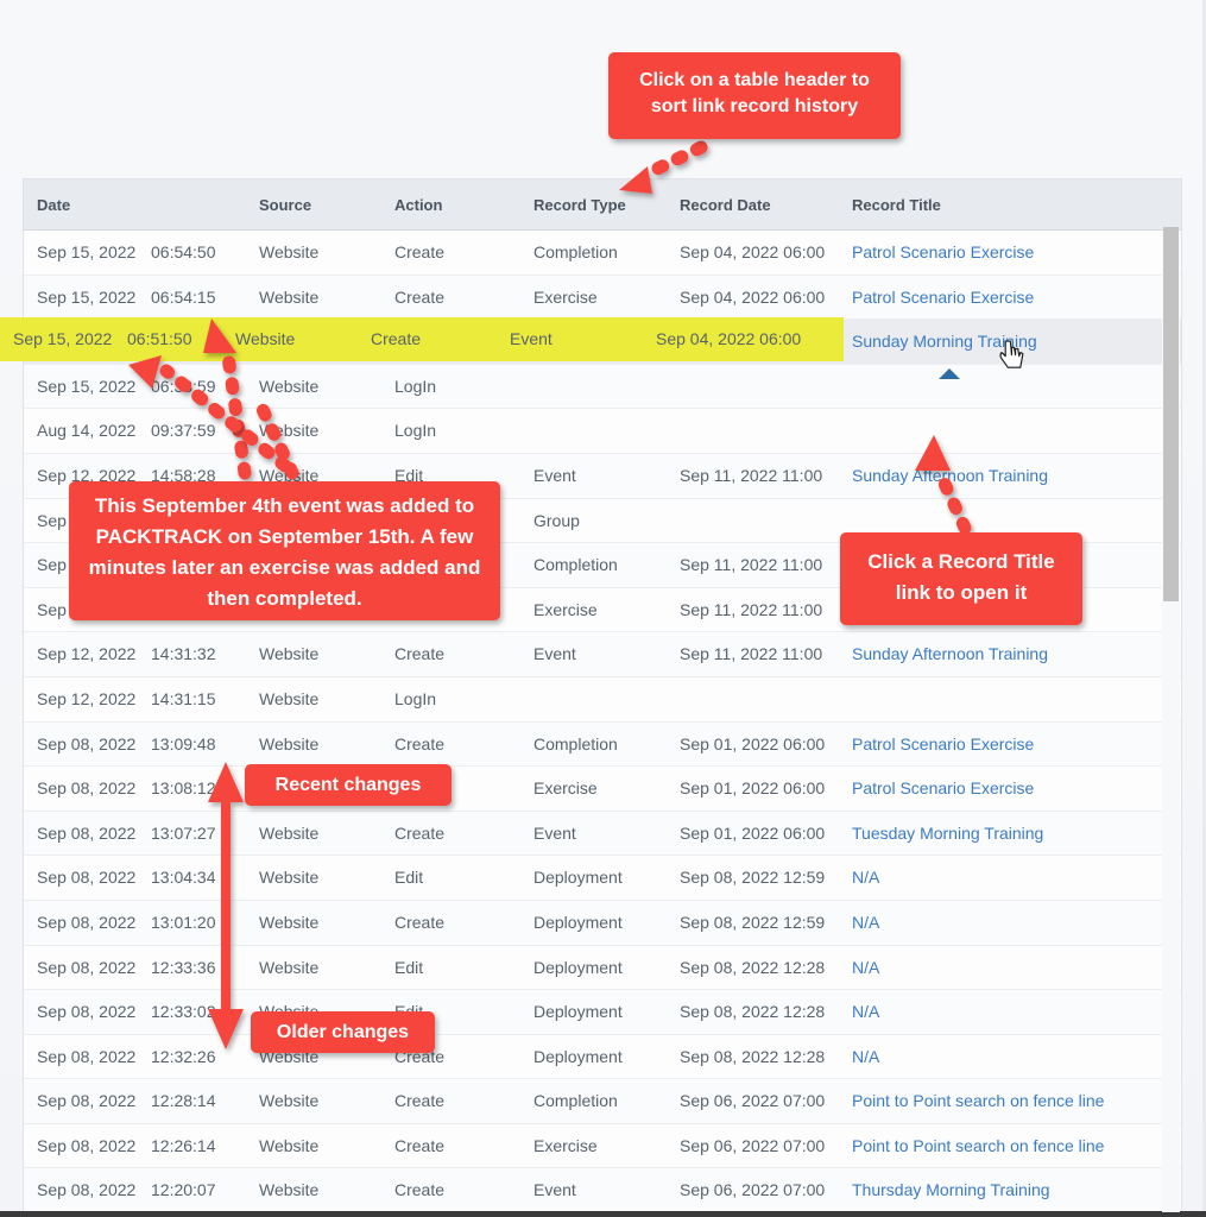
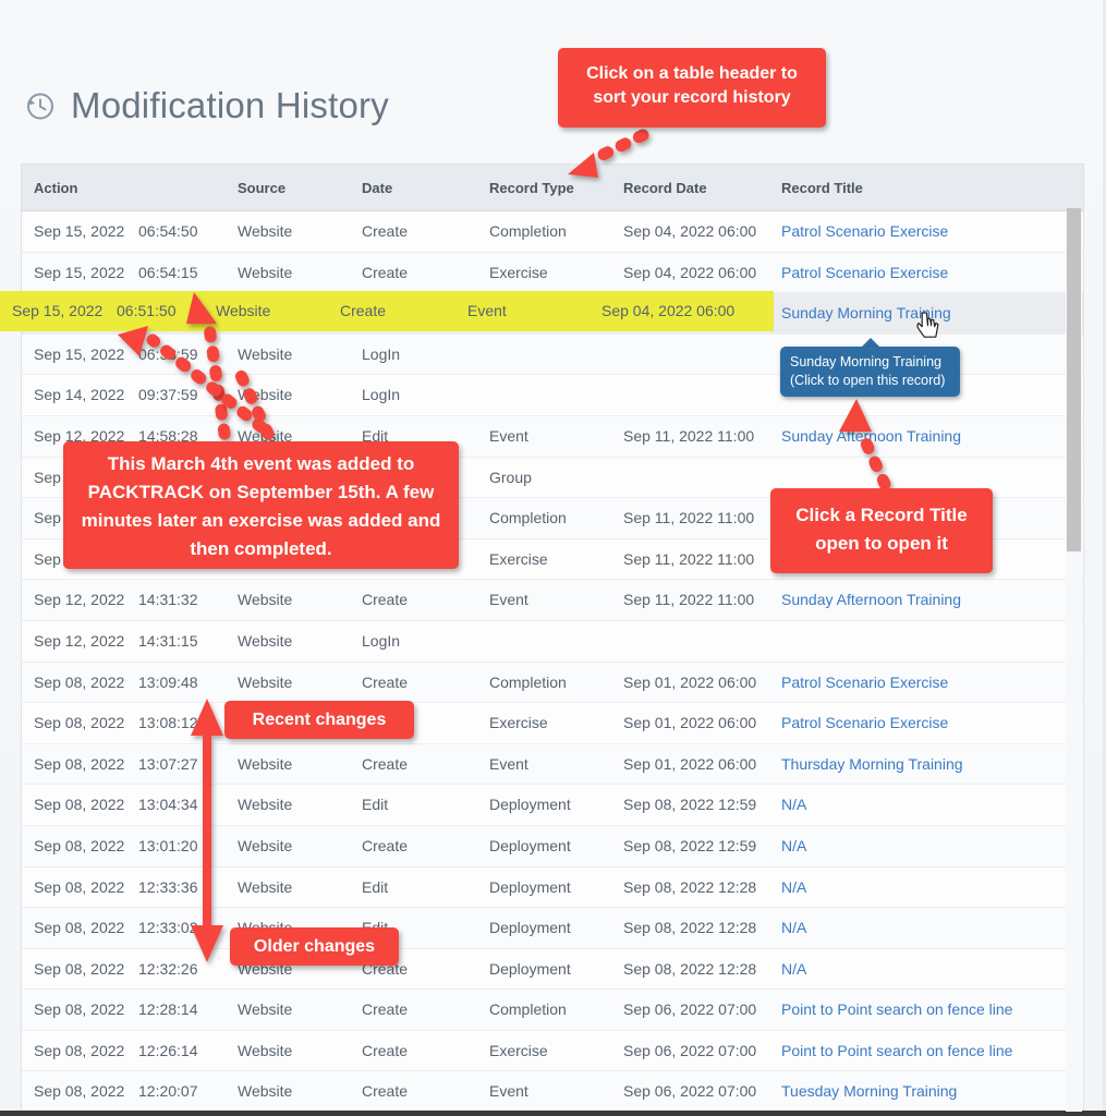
+ Modification History
- Date
+ Action
  Source
- Action
+ Date
  Record Type
  Record Date
  Record Title
  Sep 15, 2022
  06:54:50
  Website
  Create
  Completion
  Sep 04, 2022 06:00
  Patrol Scenario Exercise
  Sep 15, 2022
  06:54:15
  Website
  Create
  Exercise
  Sep 04, 2022 06:00
  Patrol Scenario Exercise
  Sunday Morning Traiing
  Sep 15, 2022
  06::59
  Website
  LogIn
- Aug 14, 2022
+ Sep 14, 2022
  09:37:59
  bsite
  LogIn
  Sep 12, 2022
  14:58:28
  Weite
  Edit
  Event
  Sep 11, 2022 11:00
  Sunday Afternoon Training
  Sep
  Group
  Sep
  Completion
  Sep 11, 2022 11:00
  Sep
  Exercise
  Sep 11, 2022 11:00
  Sep 12, 2022
  14:31:32
  Website
  Create
  Event
  Sep 11, 2022 11:00
  Sunday Afternoon Training
  Sep 12, 2022
  14:31:15
  Website
  LogIn
  Sep 08, 2022
  13:09:48
  Website
  Create
  Completion
  Sep 01, 2022 06:00
  Patrol Scenario Exercise
  Sep 08, 2022
  13:08:12
  Exercise
  Sep 01, 2022 06:00
  Patrol Scenario Exercise
  Sep 08, 2022
  13:07:27
  Website
  Create
  Event
  Sep 01, 2022 06:00
- Tuesday Morning Training
+ Thursday Morning Training
  Sep 08, 2022
  13:04:34
  Website
  Edit
  Deployment
  Sep 08, 2022 12:59
  N/A
  Sep 08, 2022
  13:01:20
  Website
  Create
  Deployment
  Sep 08, 2022 12:59
  N/A
  Sep 08, 2022
  12:33:36
  Website
  Edit
  Deployment
  Sep 08, 2022 12:28
  N/A
  Sep 08, 2022
  12:33:0
  Deployment
  Sep 08, 2022 12:28
  N/A
  Sep 08, 2022
  12:32:26
  Website
  Create
  Deployment
  Sep 08, 2022 12:28
  N/A
  Sep 08, 2022
  12:28:14
  Website
  Create
  Completion
  Sep 06, 2022 07:00
  Point to Point search on fence line
  Sep 08, 2022
  12:26:14
  Website
  Create
  Exercise
  Sep 06, 2022 07:00
  Point to Point search on fence line
  Sep 08, 2022
  12:20:07
  Website
  Create
  Event
  Sep 06, 2022 07:00
- Thursday Morning Training
+ Tuesday Morning Training
  Sep 15, 2022
  06:51:50
  Website
  Create
  Event
  Sep 04, 2022 06:00
- Click on a table header to sort link record history
+ Click on a table header to sort your record history
- This September 4th event was added to PACKTRACK on September 15th. A few minutes later an exercise was added and then completed.
+ This March 4th event was added to PACKTRACK on September 15th. A few minutes later an exercise was added and then completed.
- Click a Record Title link to open it
+ Click a Record Title open to open it
  Recent changes
  Older changes
+ Sunday Morning Training
+ (Click to open this record)
